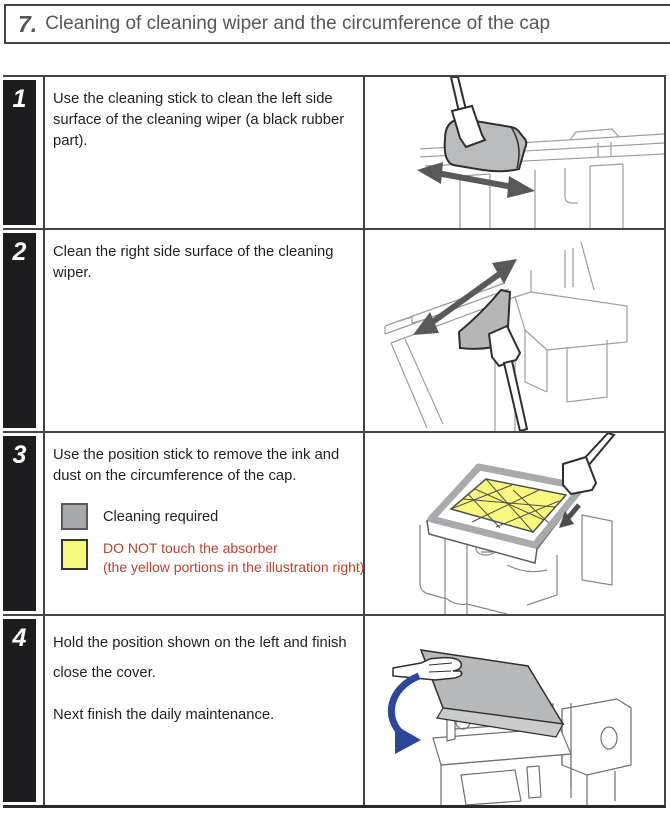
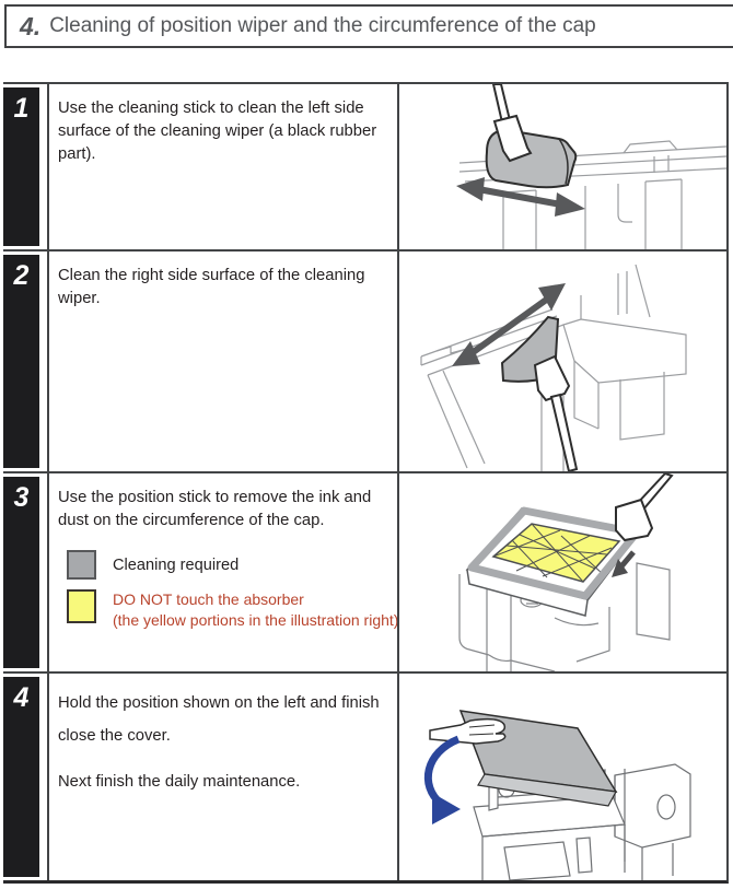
- 7.
+ 4.
- Cleaning of cleaning wiper and the circumference of the cap
+ Cleaning of position wiper and the circumference of the cap
  1
  Use the cleaning stick to clean the left side surface of the cleaning wiper (a black rubber part).
  2
  Clean the right side surface of the cleaning wiper.
  3
  Use the position stick to remove the ink and dust on the circumference of the cap.
  Cleaning required
  DO NOT touch the absorber
  (the yellow portions in the illustration right
  4
  Hold the position shown on the left and finish close the cover.
  Next finish the daily maintenance.
